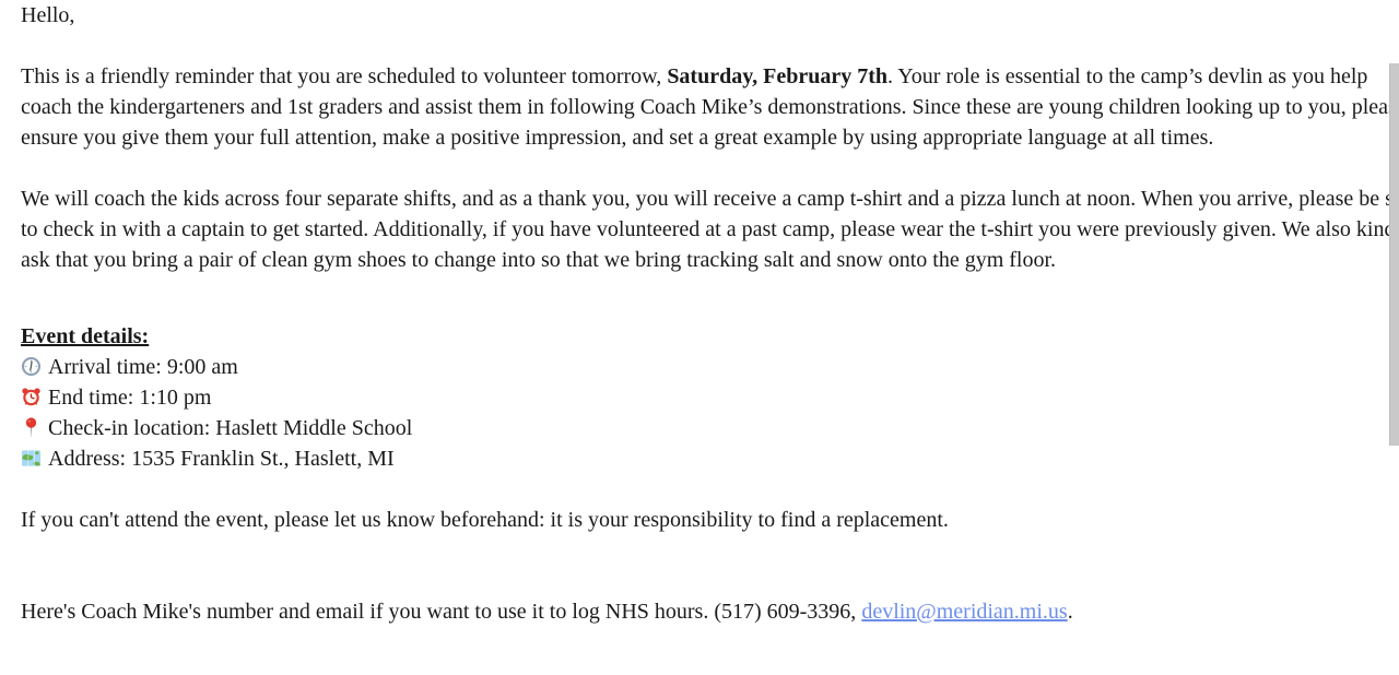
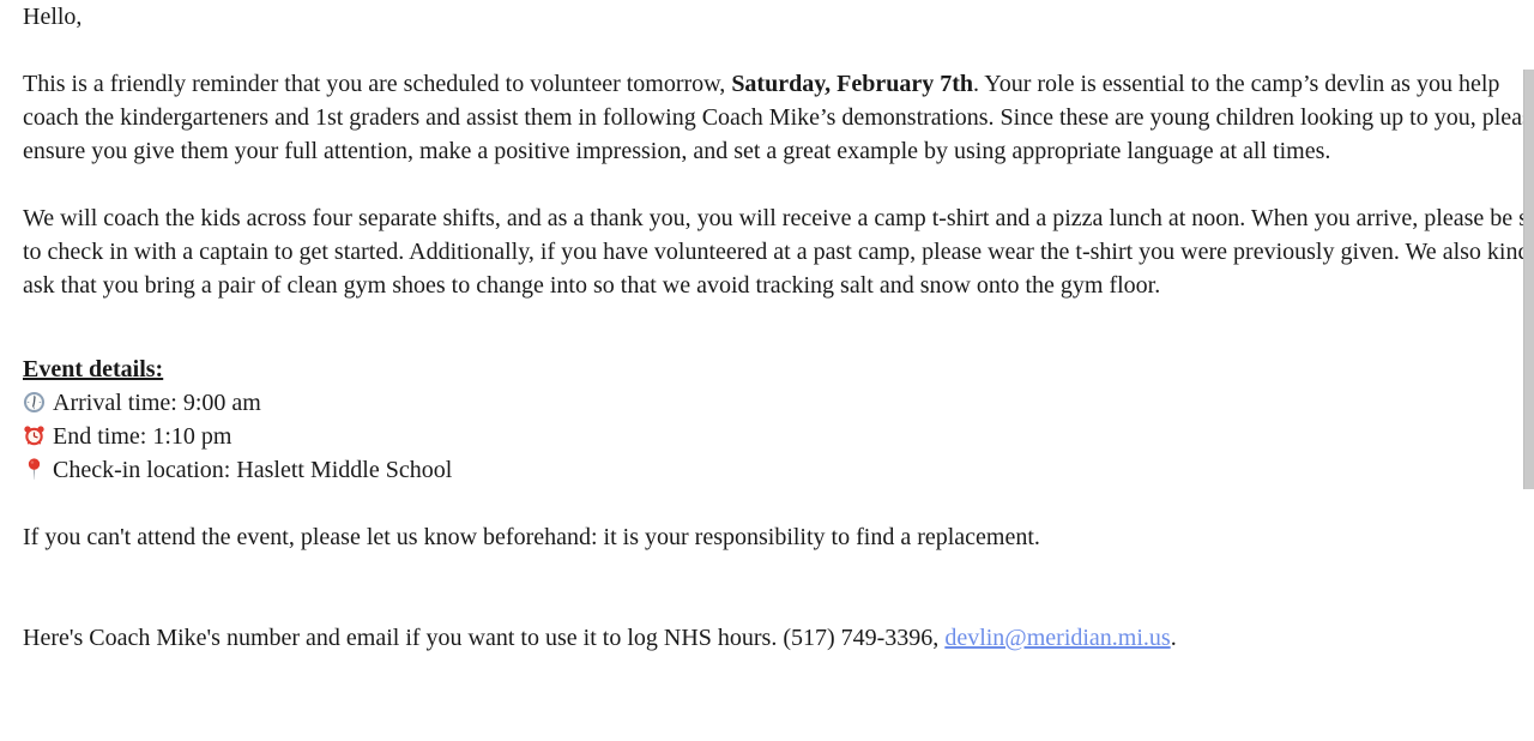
  Hello,
  This is a friendly reminder that you are scheduled to volunteer tomorrow, Saturday, February 7th. Your role is essential to the camp’s devlin as you help
  coach the kindergarteners and 1st graders and assist them in following Coach Mike’s demonstrations. Since these are young children looking up to you, plea
  ensure you give them your full attention, make a positive impression, and set a great example by using appropriate language at all times.
  We will coach the kids across four separate shifts, and as a thank you, you will receive a camp t-shirt and a pizza lunch at noon. When you arrive, please be
  to check in with a captain to get started. Additionally, if you have volunteered at a past camp, please wear the t-shirt you were previously given. We also kin
- ask that you bring a pair of clean gym shoes to change into so that we bring tracking salt and snow onto the gym floor.
+ ask that you bring a pair of clean gym shoes to change into so that we avoid tracking salt and snow onto the gym floor.
  Event details:
  Arrival time: 9:00 am
  End time: 1:10 pm
  Check-in location: Haslett Middle School
- Address: 1535 Franklin St., Haslett, MI
  If you can't attend the event, please let us know beforehand: it is your responsibility to find a replacement.
- Here's Coach Mike's number and email if you want to use it to log NHS hours. (517) 609-3396, devlin@meridian.mi.us.
+ Here's Coach Mike's number and email if you want to use it to log NHS hours. (517) 749-3396, devlin@meridian.mi.us.
